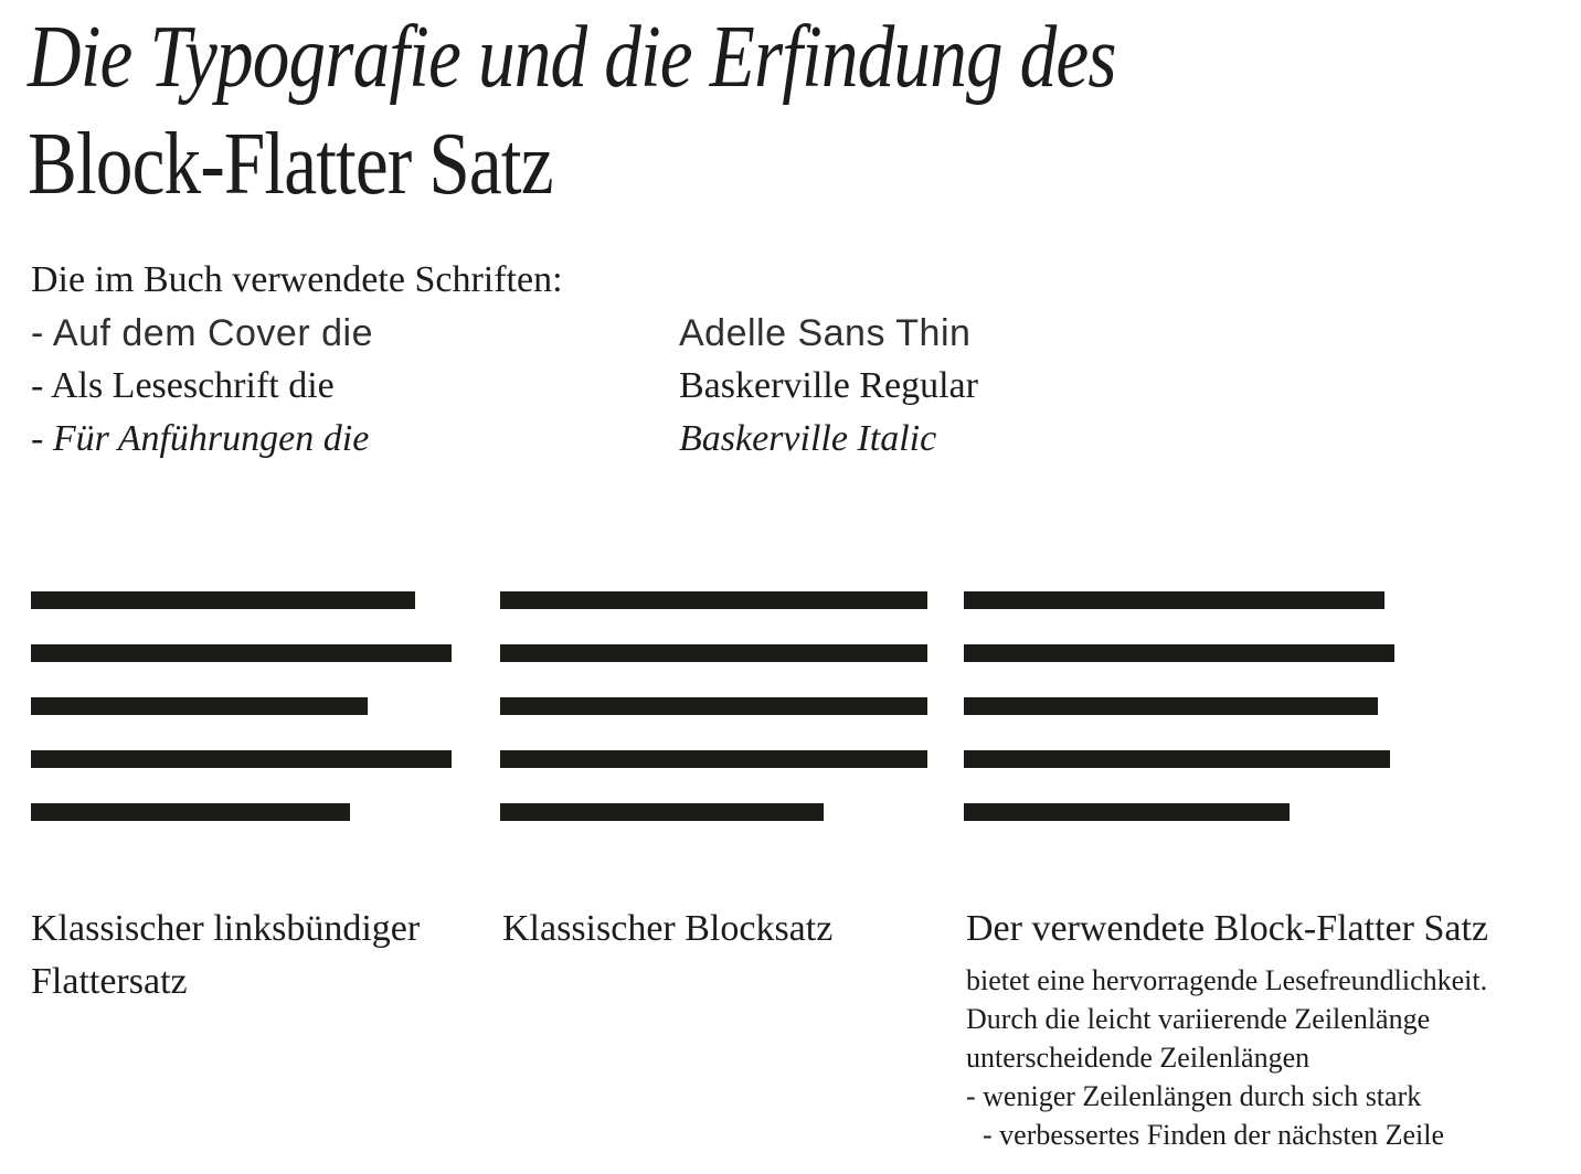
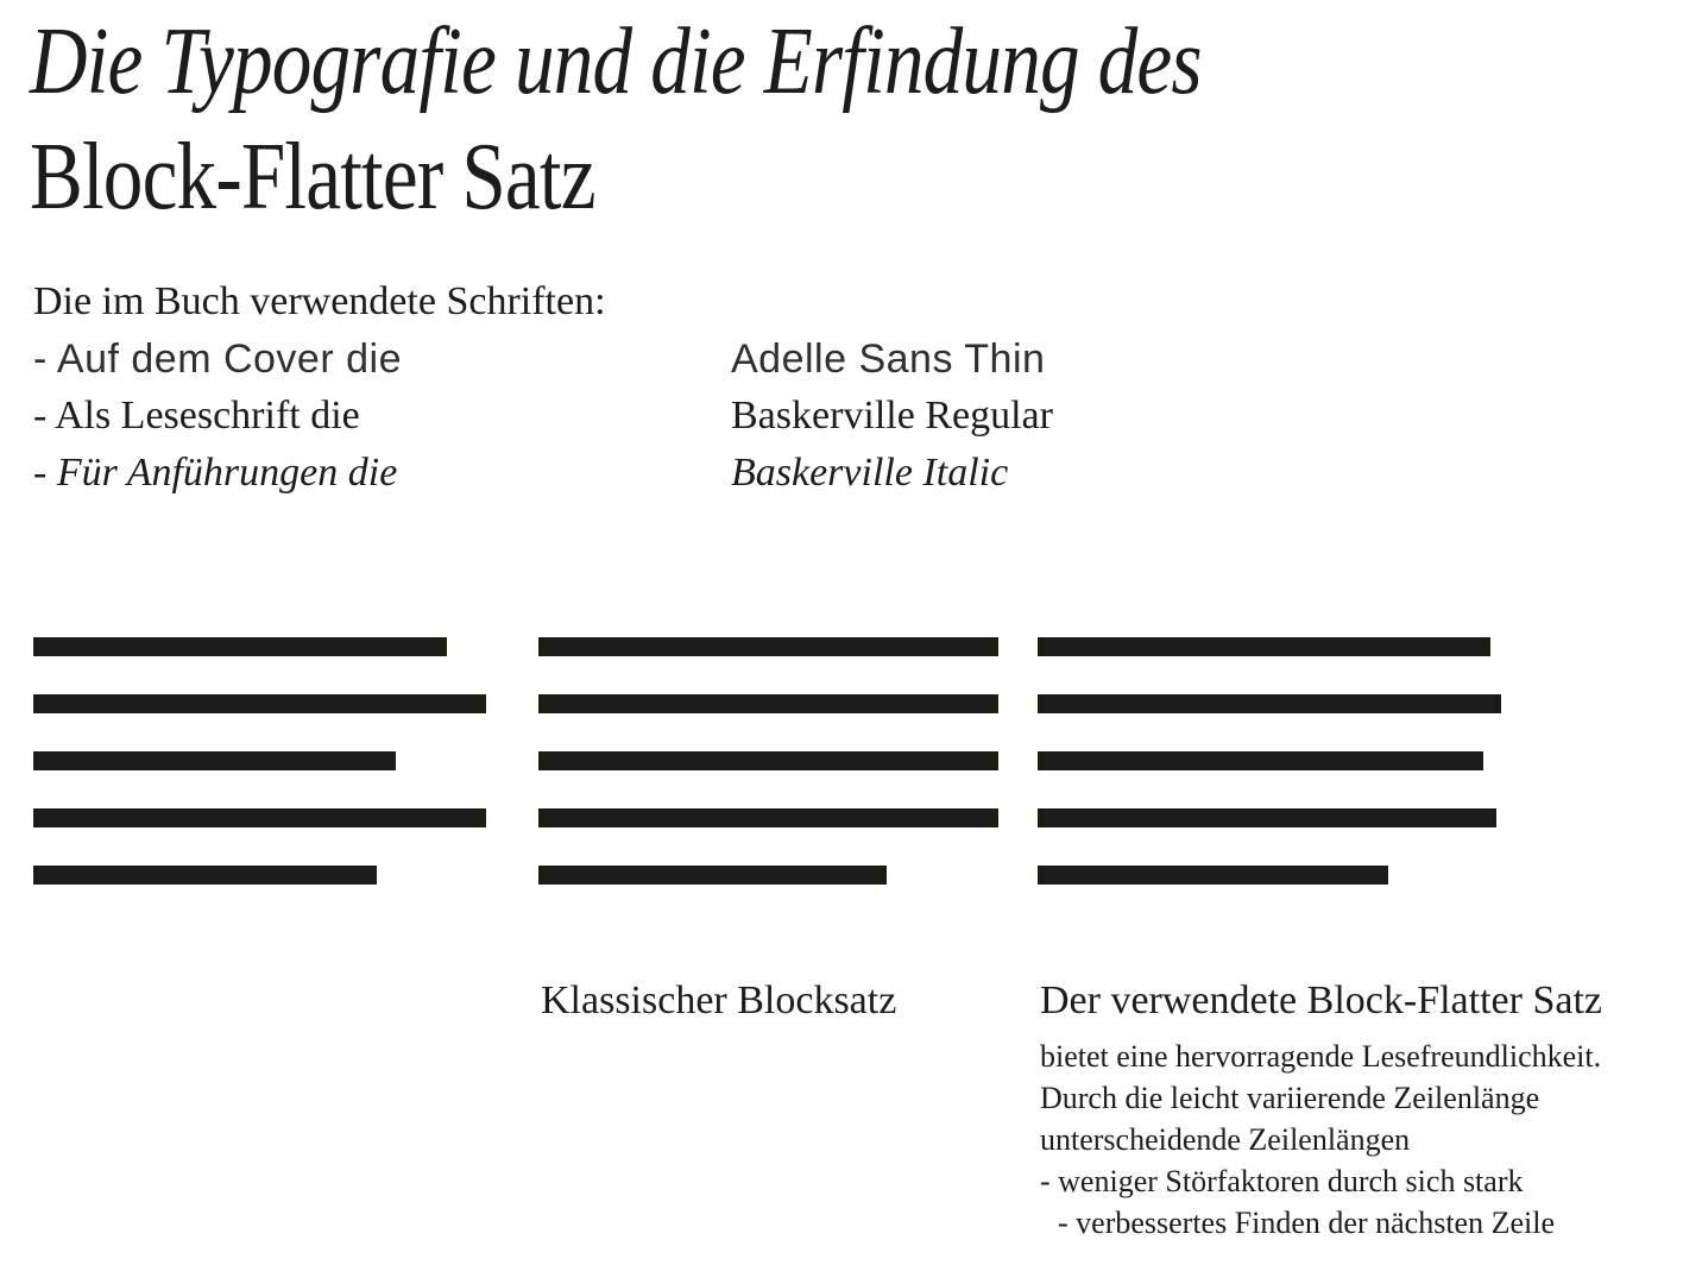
  Die Typografie und die Erfindung des
  Block-Flatter Satz
  Die im Buch verwendete Schriften:
  - Auf dem Cover die
  Adelle Sans Thin
  - Als Leseschrift die
  Baskerville Regular
  - Für Anführungen die
  Baskerville Italic
- Klassischer linksbündiger Flattersatz
  Klassischer Blocksatz
  Der verwendete Block-Flatter Satz
  bietet eine hervorragende Lesefreundlichkeit.
  Durch die leicht variierende Zeilenlänge
  unterscheidende Zeilenlängen
- - weniger Zeilenlängen durch sich stark
+ - weniger Störfaktoren durch sich stark
  - verbessertes Finden der nächsten Zeile
